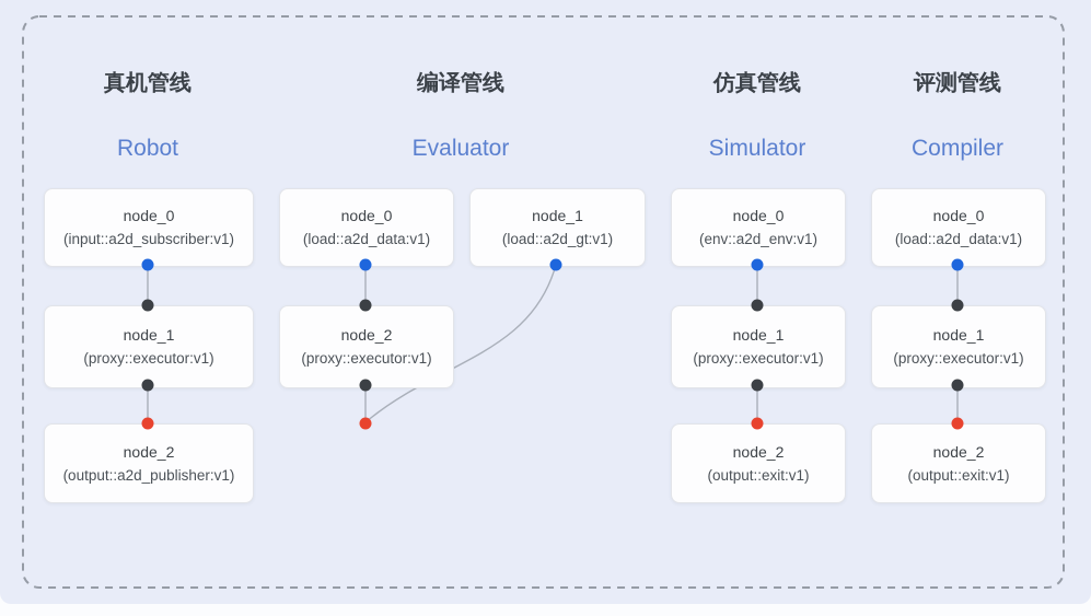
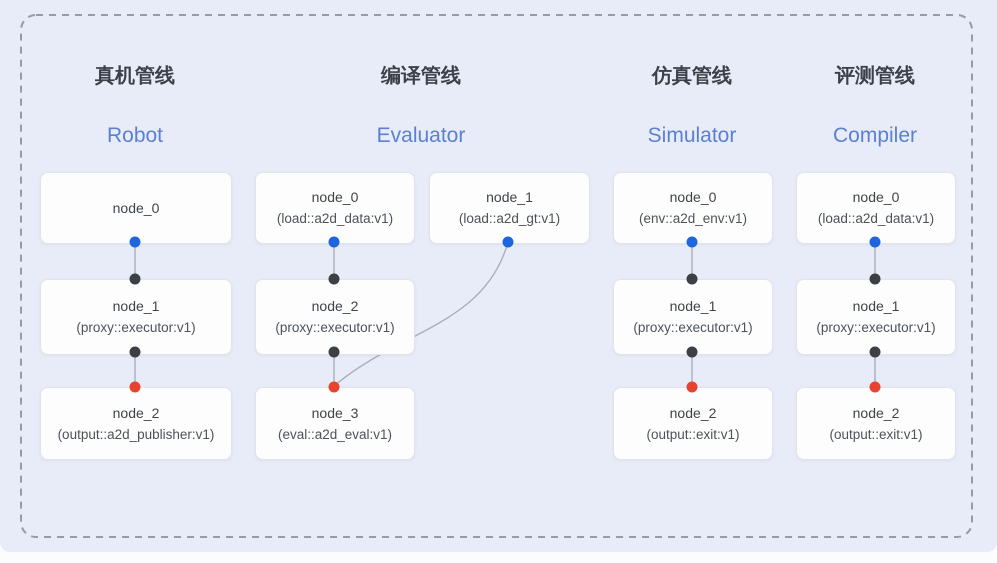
  真机管线
  Robot
  编译管线
  Evaluator
  仿真管线
  Simulator
  评测管线
  Compiler
  node_0
- (input::a2d_subscriber:v1)
  node_1
  (proxy::executor:v1)
  node_2
  (output::a2d_publisher:v1)
  node_0
  (load::a2d_data:v1)
  node_1
  (load::a2d_gt:v1)
  node_2
  (proxy::executor:v1)
+ node_3
+ (eval::a2d_eval:v1)
  node_0
  (env::a2d_env:v1)
  node_1
  (proxy::executor:v1)
  node_2
  (output::exit:v1)
  node_0
  (load::a2d_data:v1)
  node_1
  (proxy::executor:v1)
  node_2
  (output::exit:v1)
